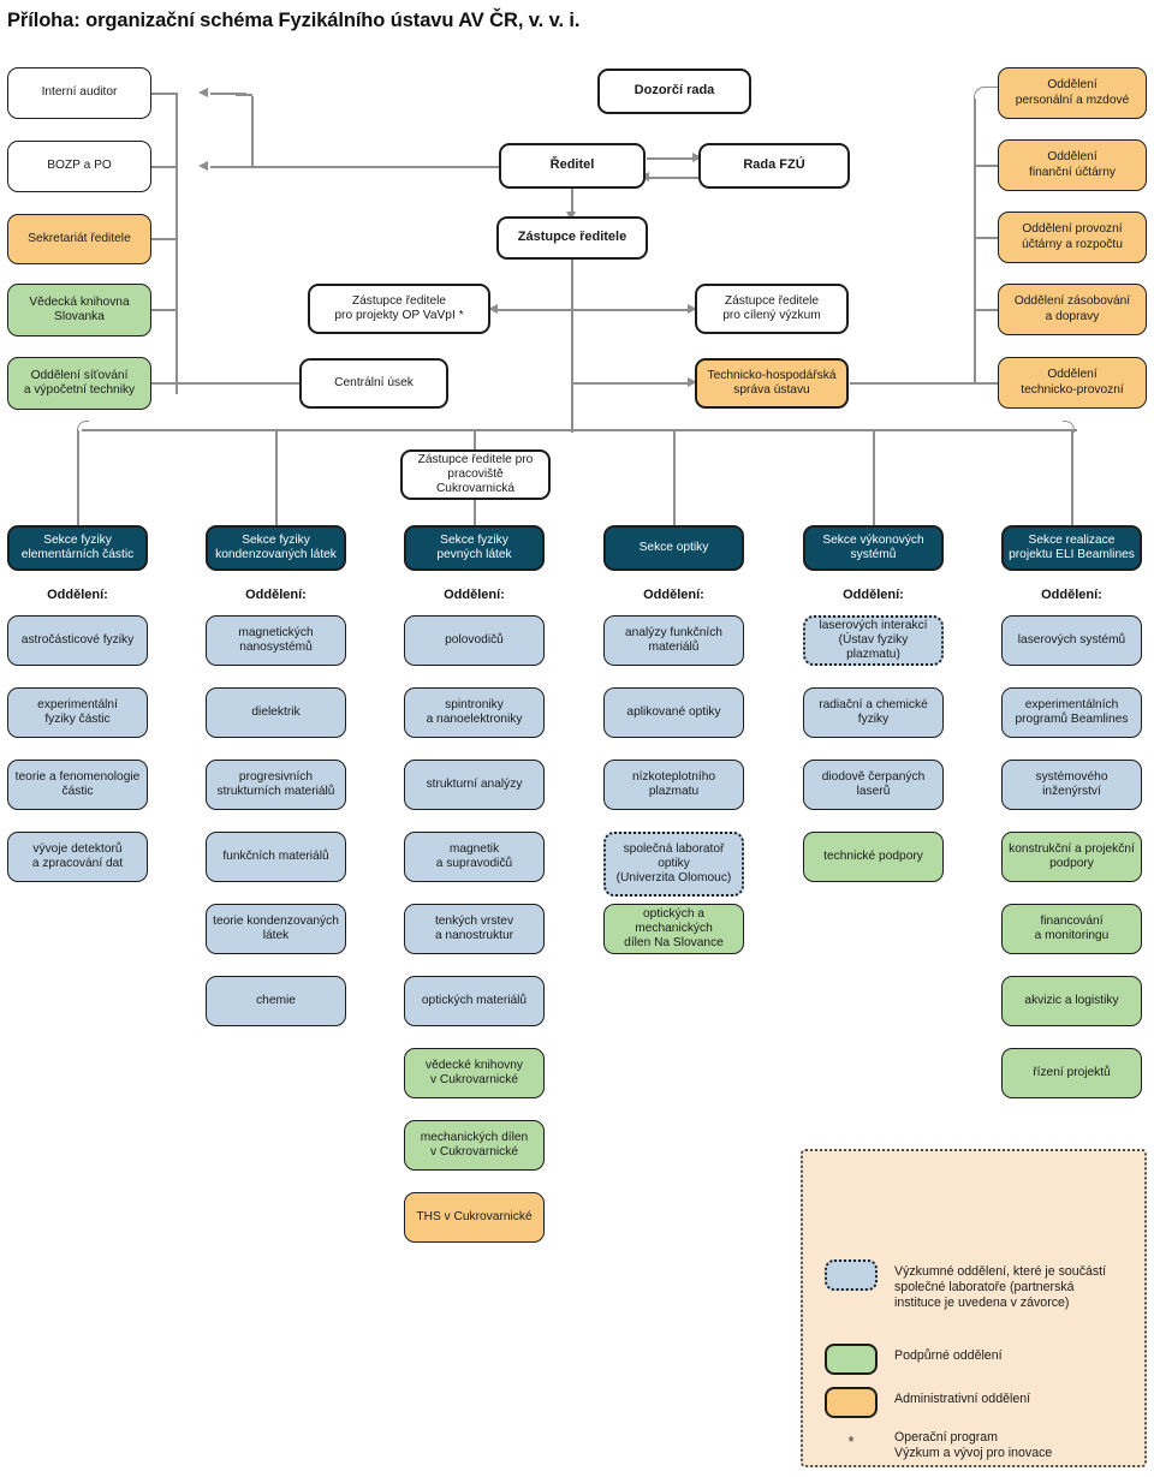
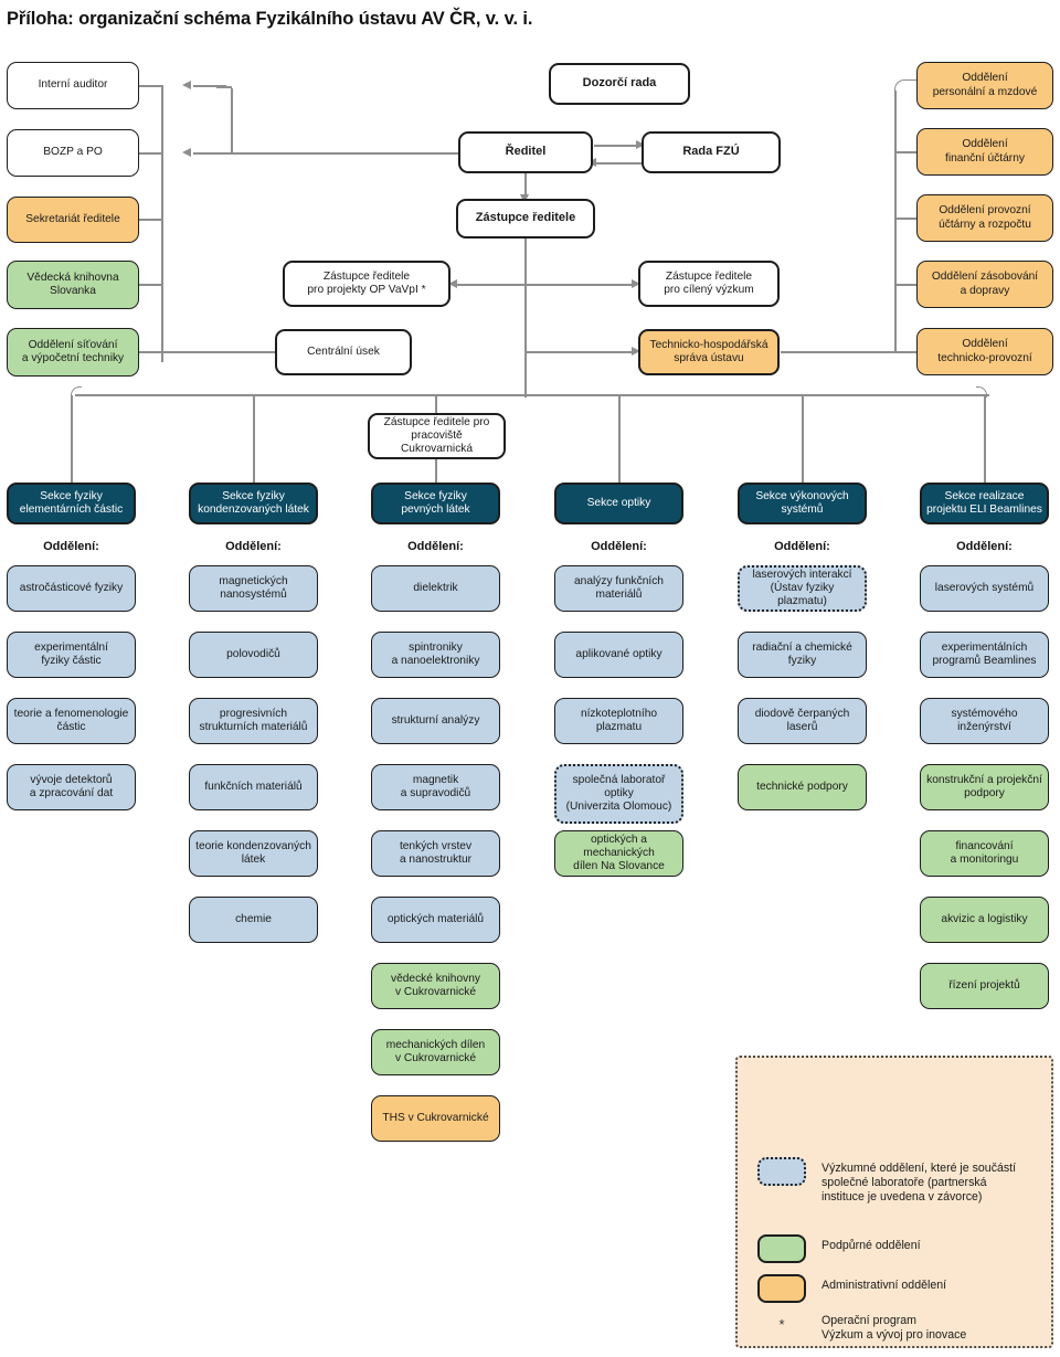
  Příloha: organizační schéma Fyzikálního ústavu AV ČR, v. v. i.
  Interní auditor
  BOZP a PO
  Sekretariát ředitele
  Vědecká knihovna
  Slovanka
  Oddělení síťování
  a výpočetní techniky
  Dozorčí rada
  Ředitel
  Rada FZÚ
  Zástupce ředitele
  Zástupce ředitele
  pro projekty OP VaVpI *
  Zástupce ředitele
  pro cílený výzkum
  Centrální úsek
  Technicko-hospodářská
  správa ústavu
  Zástupce ředitele pro
  pracoviště Cukrovarnická
  Oddělení
  personální a mzdové
  Oddělení
  finanční účtárny
  Oddělení provozní
  účtárny a rozpočtu
  Oddělení zásobování
  a dopravy
  Oddělení
  technicko-provozní
  Sekce fyziky
  elementárních částic
  Sekce fyziky
  kondenzovaných látek
  Sekce fyziky
  pevných látek
  Sekce optiky
  Sekce výkonových
  systémů
  Sekce realizace
  projektu ELI Beamlines
  Oddělení:
  Oddělení:
  Oddělení:
  Oddělení:
  Oddělení:
  Oddělení:
  astročásticové fyziky
  experimentální
  fyziky částic
  teorie a fenomenologie
  částic
  vývoje detektorů
  a zpracování dat
  magnetických
  nanosystémů
- dielektrik
+ polovodičů
  progresivních
  strukturních materiálů
  funkčních materiálů
  teorie kondenzovaných
  látek
  chemie
- polovodičů
+ dielektrik
  spintroniky
  a nanoelektroniky
  strukturní analýzy
  magnetik
  a supravodičů
  tenkých vrstev
  a nanostruktur
  optických materiálů
  vědecké knihovny
  v Cukrovarnické
  mechanických dílen
  v Cukrovarnické
  THS v Cukrovarnické
  analýzy funkčních
  materiálů
  aplikované optiky
  nízkoteplotního plazmatu
  společná laboratoř
  optiky
  (Univerzita Olomouc)
  optických a mechanických
  dílen Na Slovance
  laserových interakcí
  (Ústav fyziky plazmatu)
  radiační a chemické fyziky
  diodově čerpaných
  laserů
  technické podpory
  laserových systémů
  experimentálních
  programů Beamlines
  systémového inženýrství
  konstrukční a projekční
  podpory
  financování
  a monitoringu
  akvizic a logistiky
  řízení projektů
  Výzkumné oddělení, které je součástí
  společné laboratoře (partnerská
  instituce je uvedena v závorce)
  Podpůrné oddělení
  Administrativní oddělení
  *
  Operační program
  Výzkum a vývoj pro inovace
